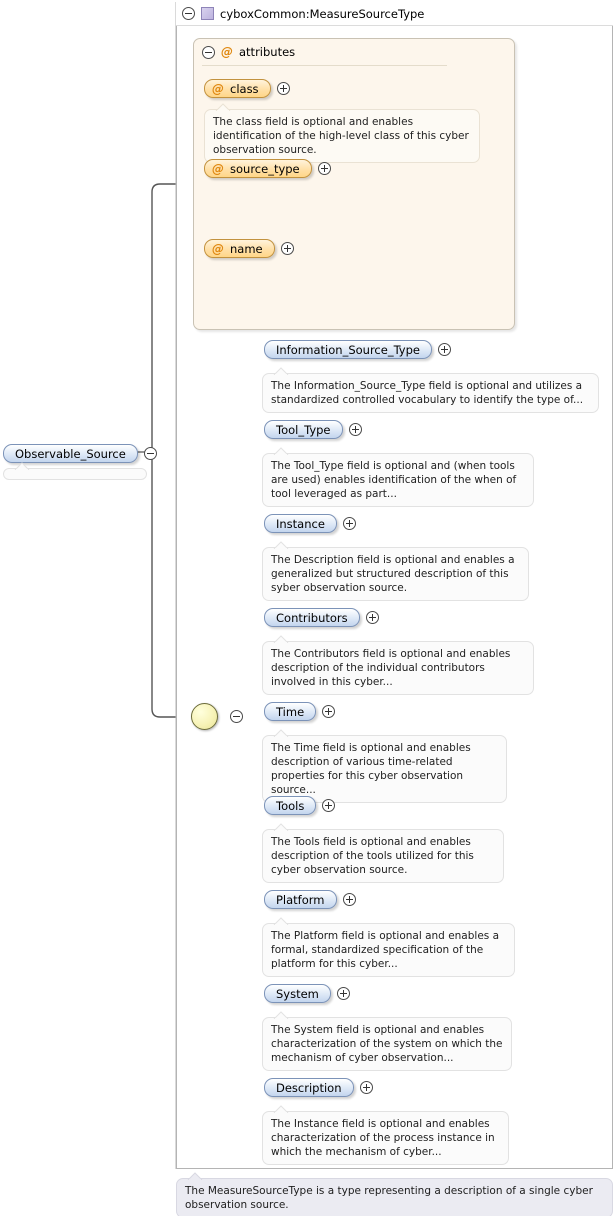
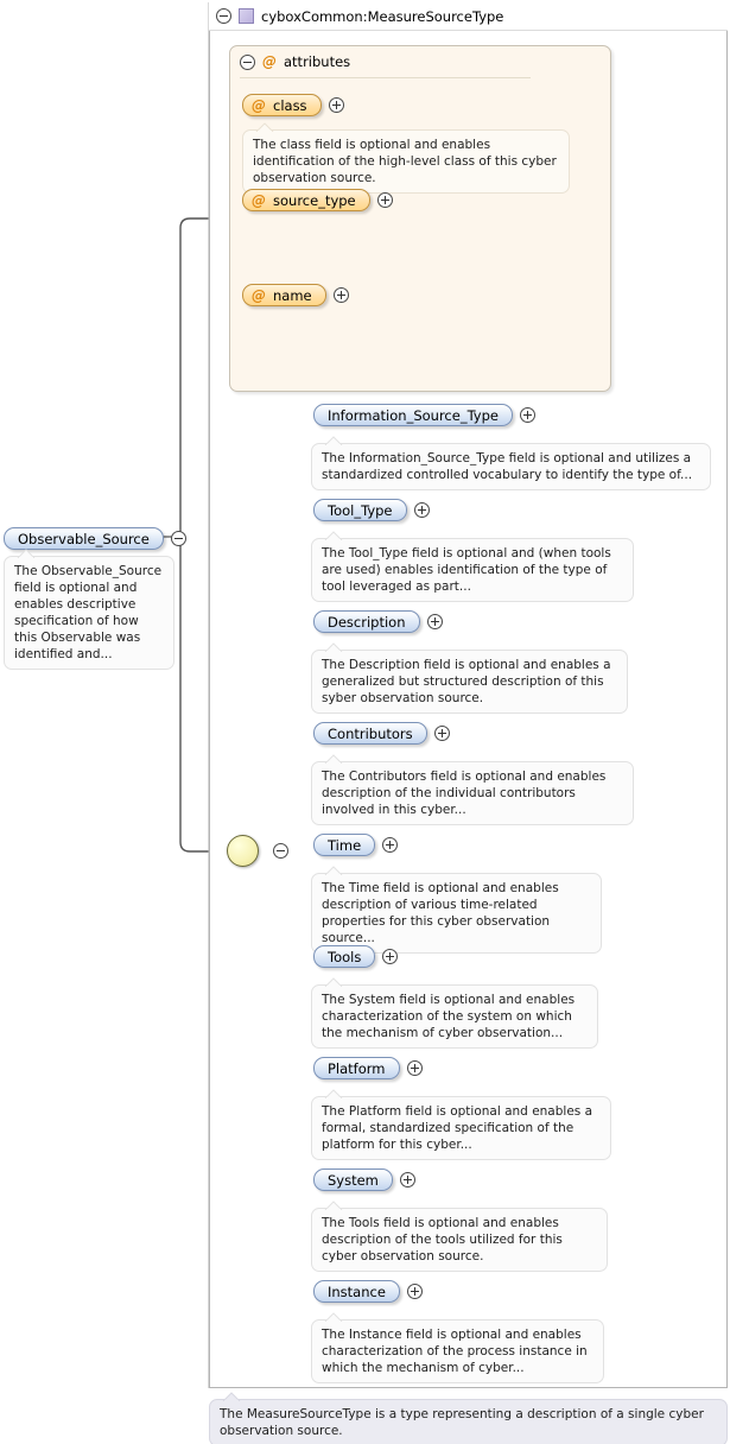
  Observable_Source
+ The Observable_Source field is optional and enables descriptive specification of how this Observable was identified and...
  cyboxCommon:MeasureSourceType
  @
  attributes
  @
  class
  The class field is optional and enables identification of the high-level class of this cyber observation source.
  @
  source_type
  @
  name
  Information_Source_Type
  The Information_Source_Type field is optional and utilizes a standardized controlled vocabulary to identify the type of...
  Tool_Type
- The Tool_Type field is optional and (when tools are used) enables identification of the when of tool leveraged as part...
+ The Tool_Type field is optional and (when tools are used) enables identification of the type of tool leveraged as part...
- Instance
+ Description
  The Description field is optional and enables a generalized but structured description of this syber observation source.
  Contributors
  The Contributors field is optional and enables description of the individual contributors involved in this cyber...
  Time
  The Time field is optional and enables description of various time-related properties for this cyber observation source...
  Tools
- The Tools field is optional and enables description of the tools utilized for this cyber observation source.
+ The System field is optional and enables characterization of the system on which the mechanism of cyber observation...
  Platform
  The Platform field is optional and enables a formal, standardized specification of the platform for this cyber...
  System
- The System field is optional and enables characterization of the system on which the mechanism of cyber observation...
+ The Tools field is optional and enables description of the tools utilized for this cyber observation source.
- Description
+ Instance
  The Instance field is optional and enables characterization of the process instance in which the mechanism of cyber...
  The MeasureSourceType is a type representing a description of a single cyber observation source.
